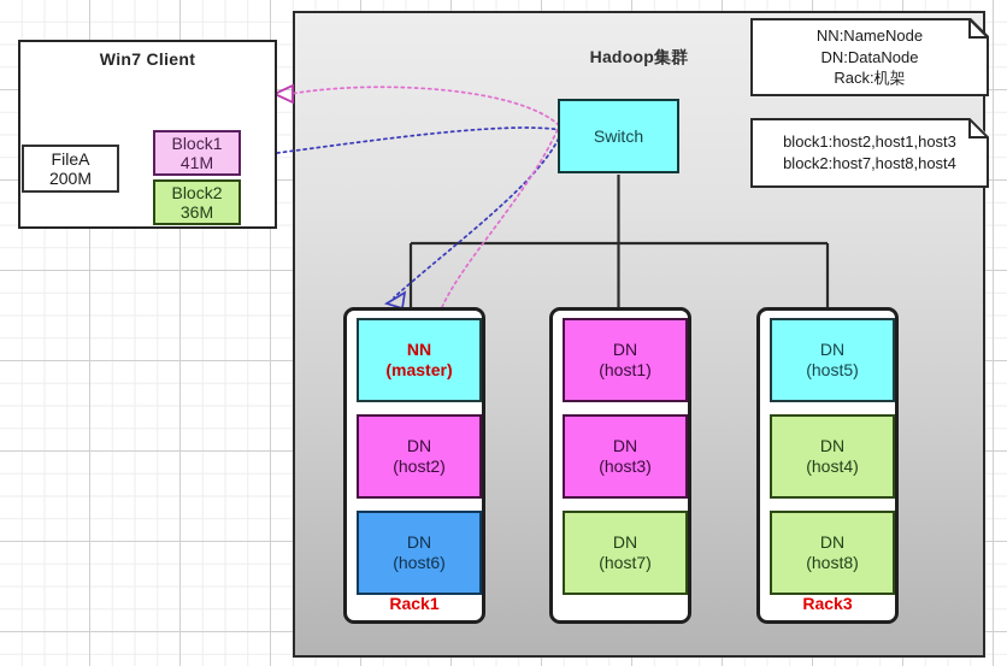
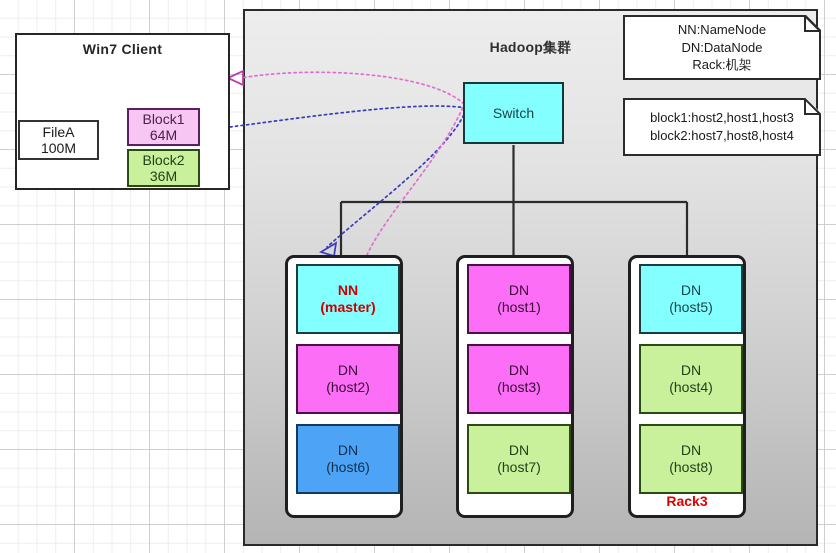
  Hadoop集群
  Win7 Client
  FileA
- 200M
+ 100M
  Block1
- 41M
+ 64M
  Block2
  36M
  Switch
  NN
  (master)
  DN
  (host2)
  DN
  (host6)
- Rack1
  DN
  (host1)
  DN
  (host3)
  DN
  (host7)
  DN
  (host5)
  DN
  (host4)
  DN
  (host8)
  Rack3
  NN:NameNode
  DN:DataNode
  Rack:机架
  block1:host2,host1,host3
  block2:host7,host8,host4
